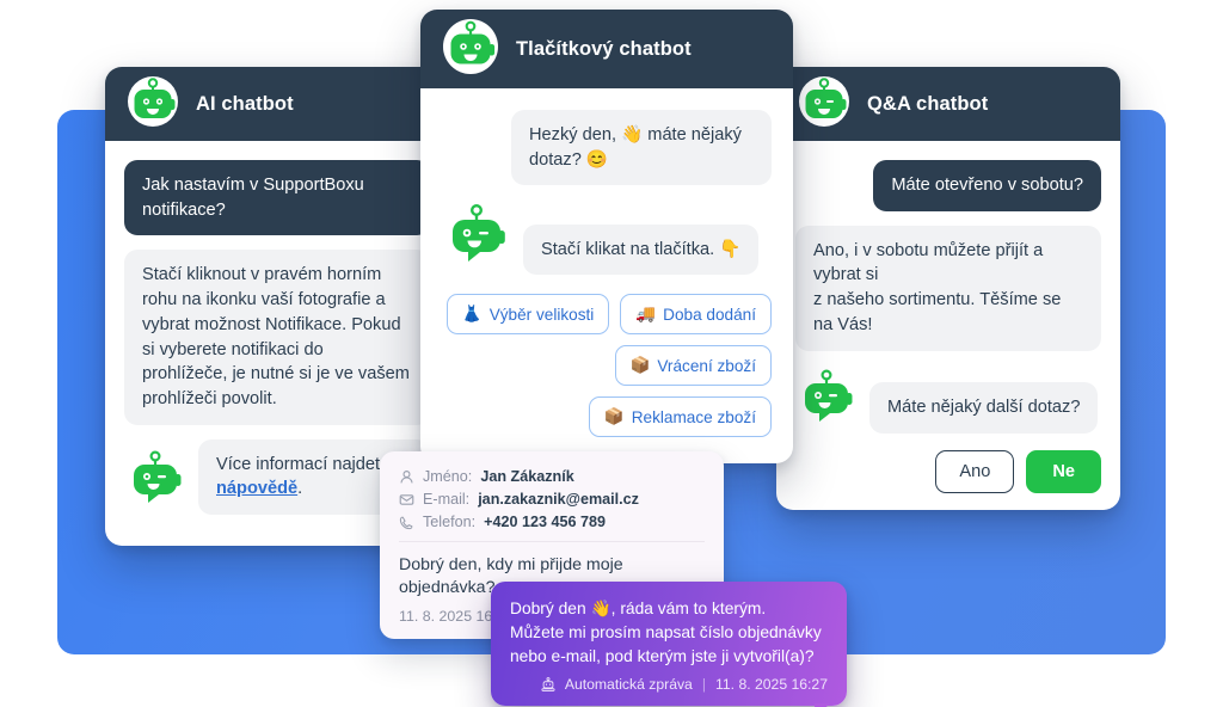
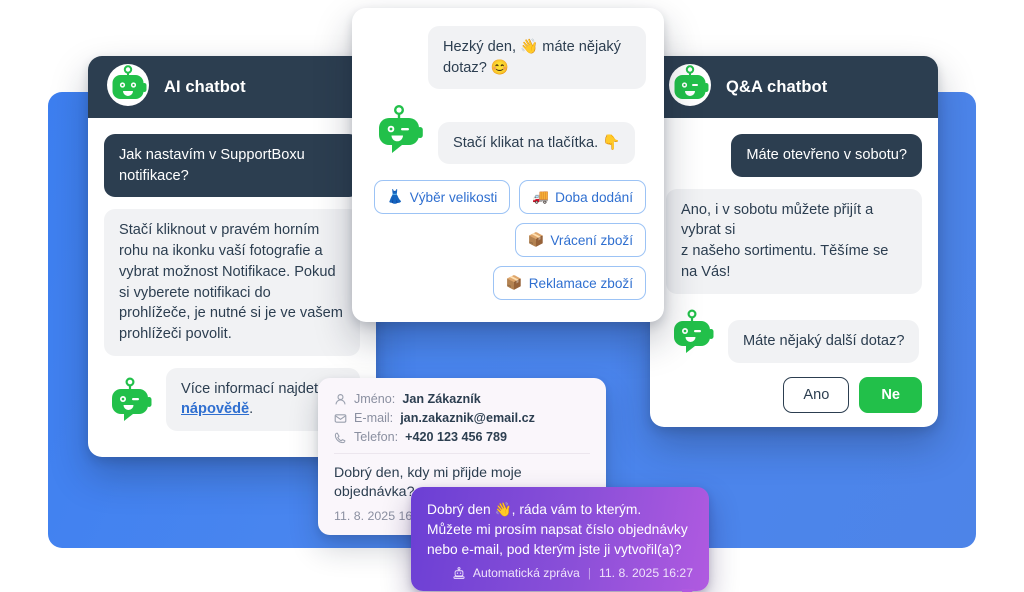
  AI chatbot
  Jak nastavím v SupportBoxu notifikace?
  Stačí kliknout v pravém horním rohu na ikonku vaší fotografie a vybrat možnost Notifikace. Pokud si vyberete notifikaci do prohlížeče, je nutné si je ve vašem prohlížeči povolit.
  Více informací najdet nápovědě.
  Q&A chatbot
  Máte otevřeno v sobotu?
  Ano, i v sobotu můžete přijít a vybrat si
  z našeho sortimentu. Těšíme se na Vás!
  Máte nějaký další dotaz?
  Ano
  Ne
- Tlačítkový chatbot
  Hezký den, 👋 máte nějaký dotaz? 😊
  Stačí klikat na tlačítka. 👇
  👗
  Výběr velikosti
  🚚
  Doba dodání
  📦
  Vrácení zboží
  📦
  Reklamace zboží
  Jméno:
  Jan Zákazník
  E-mail:
  jan.zakaznik@email.cz
  Telefon:
  +420 123 456 789
  Dobrý den, kdy mi přijde moje objednávka?
  11. 8. 2025 16
  Dobrý den 👋, ráda vám to kterým.
  Můžete mi prosím napsat číslo objednávky
  nebo e-mail, pod kterým jste ji vytvořil(a)?
  Automatická zpráva
  |
  11. 8. 2025 16:27
